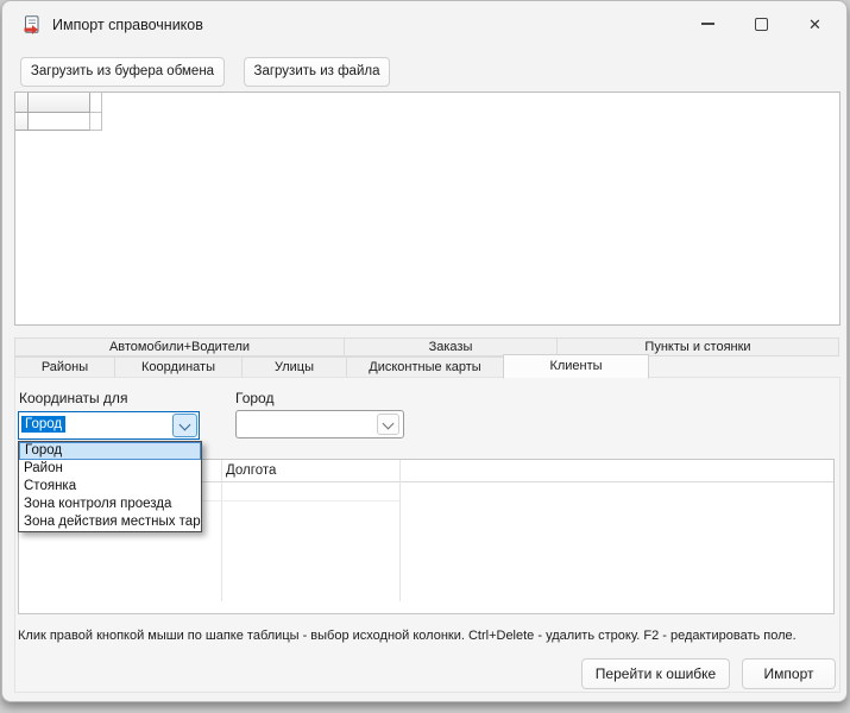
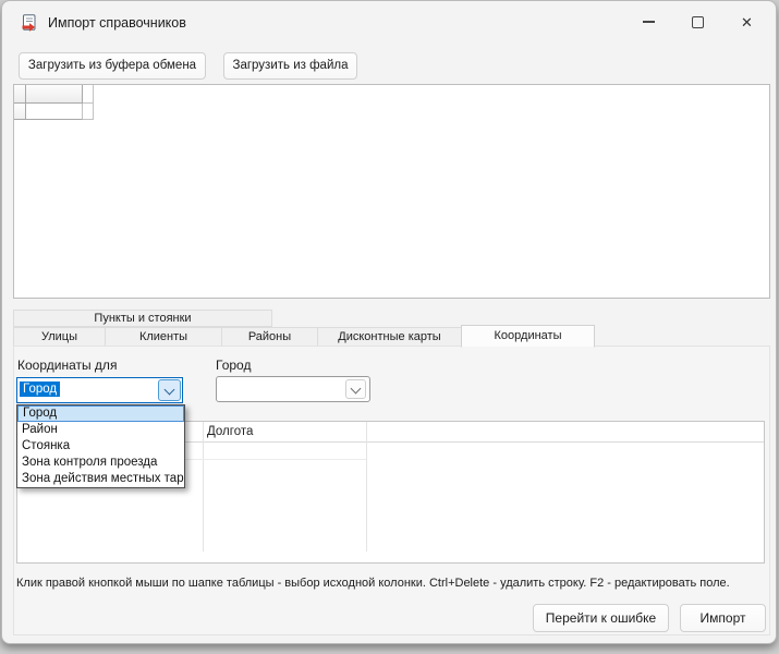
  Импорт справочников
  ✕
  Загрузить из буфера обмена
  Загрузить из файла
- Автомобили+Водители
- Заказы
  Пункты и стоянки
- Районы
+ Улицы
- Координаты
+ Клиенты
- Улицы
+ Районы
  Дисконтные карты
- Клиенты
+ Координаты
  Координаты для
  Город
  Долгота
  Город
  Город
  Район
  Стоянка
  Зона контроля проезда
  Зона действия местных тар
  Клик правой кнопкой мыши по шапке таблицы - выбор исходной колонки. Ctrl+Delete - удалить строку. F2 - редактировать поле.
  Перейти к ошибке
  Импорт
